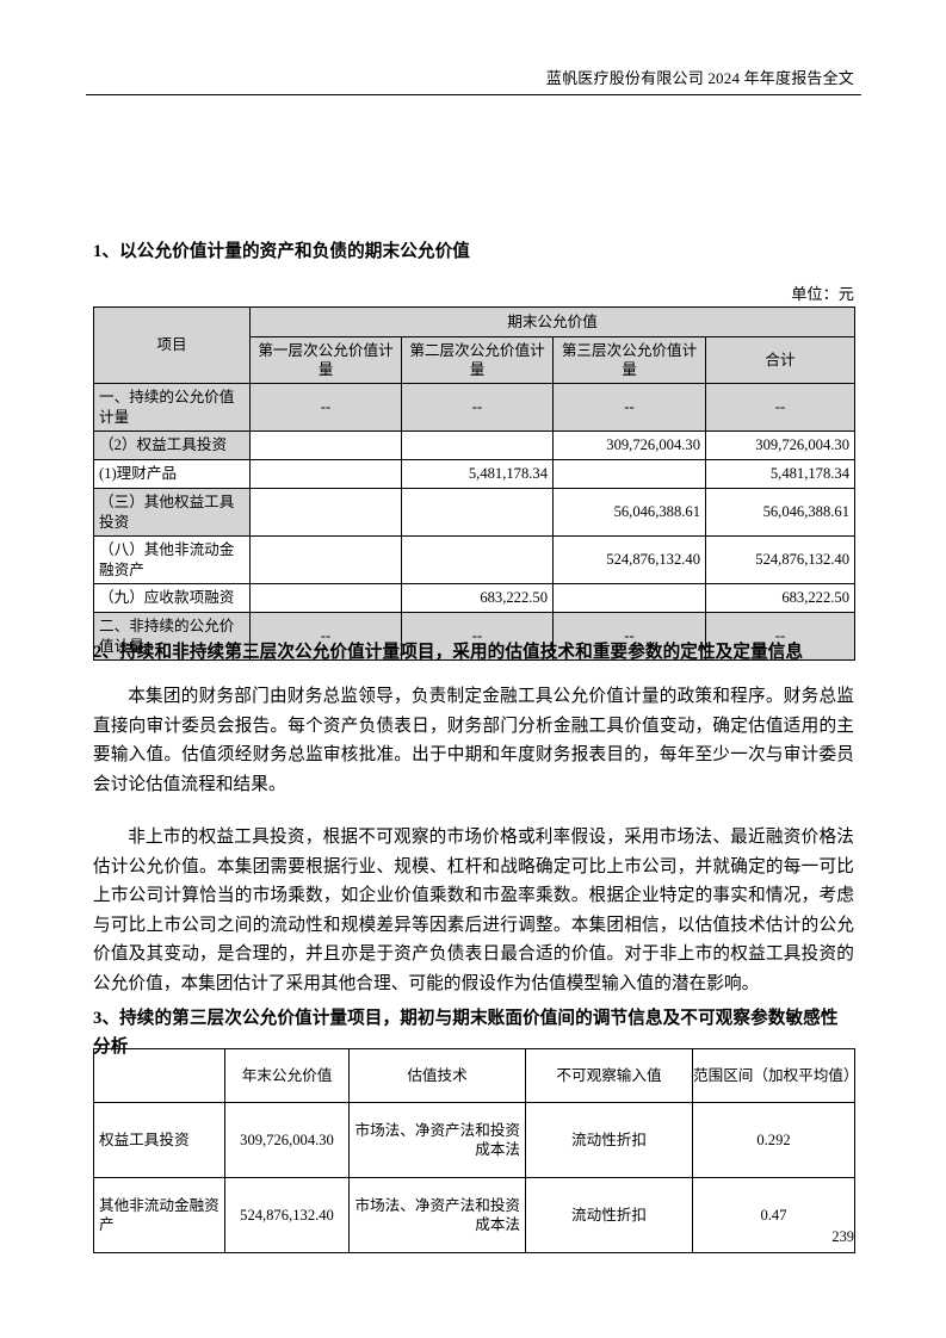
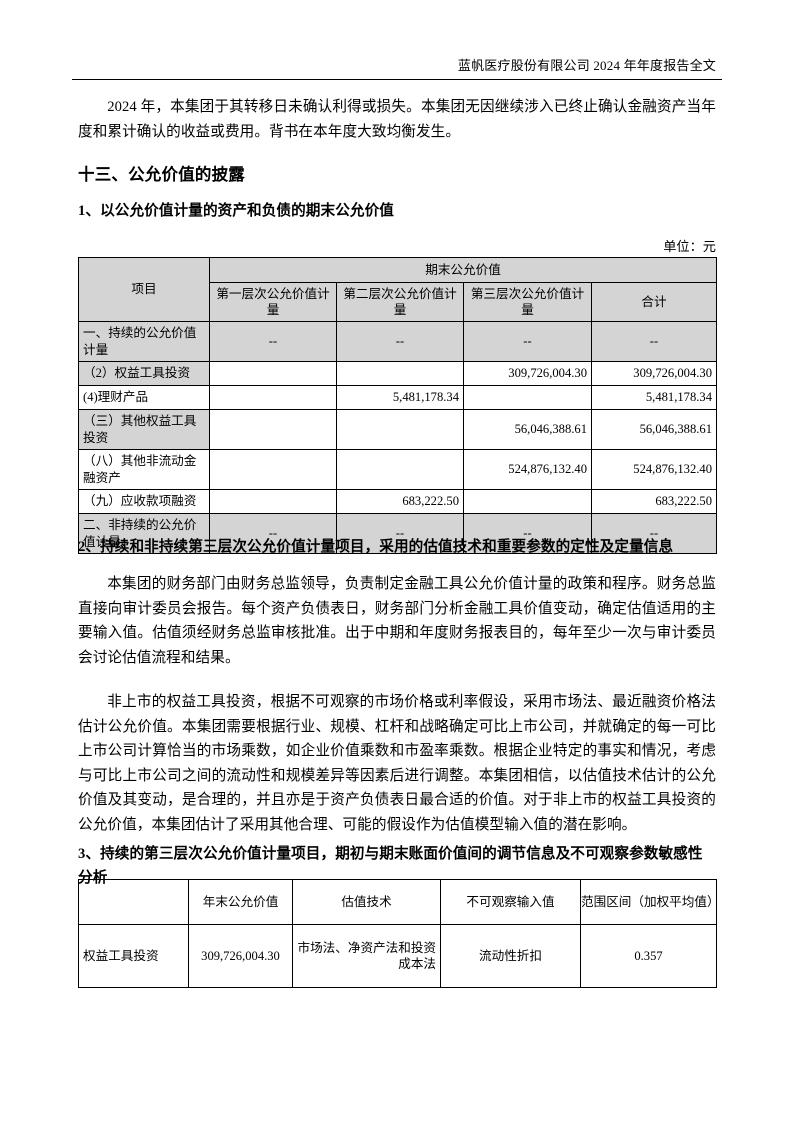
  蓝帆医疗股份有限公司 2024 年年度报告全文
+ 2024 年，本集团于其转移日未确认利得或损失。本集团无因继续涉入已终止确认金融资产当年度和累计确认的收益或费用。背书在本年度大致均衡发生。
+ 十三、公允价值的披露
  1、以公允价值计量的资产和负债的期末公允价值
  单位：元
  项目	期末公允价值
  第一层次公允价值计量	第二层次公允价值计量	第三层次公允价值计量	合计
  一、持续的公允价值计量	--	--	--	--
  （2）权益工具投资			309,726,004.30	309,726,004.30
- (1)理财产品		5,481,178.34		5,481,178.34
+ (4)理财产品		5,481,178.34		5,481,178.34
  （三）其他权益工具投资			56,046,388.61	56,046,388.61
  （八）其他非流动金融资产			524,876,132.40	524,876,132.40
  （九）应收款项融资		683,222.50		683,222.50
  二、非持续的公允价值计量	--	--	--	--
  2、持续和非持续第三层次公允价值计量项目，采用的估值技术和重要参数的定性及定量信息
  本集团的财务部门由财务总监领导，负责制定金融工具公允价值计量的政策和程序。财务总监直接向审计委员会报告。每个资产负债表日，财务部门分析金融工具价值变动，确定估值适用的主要输入值。估值须经财务总监审核批准。出于中期和年度财务报表目的，每年至少一次与审计委员会讨论估值流程和结果。
  非上市的权益工具投资，根据不可观察的市场价格或利率假设，采用市场法、最近融资价格法估计公允价值。本集团需要根据行业、规模、杠杆和战略确定可比上市公司，并就确定的每一可比上市公司计算恰当的市场乘数，如企业价值乘数和市盈率乘数。根据企业特定的事实和情况，考虑与可比上市公司之间的流动性和规模差异等因素后进行调整。本集团相信，以估值技术估计的公允价值及其变动，是合理的，并且亦是于资产负债表日最合适的价值。对于非上市的权益工具投资的公允价值，本集团估计了采用其他合理、可能的假设作为估值模型输入值的潜在影响。
  3、持续的第三层次公允价值计量项目，期初与期末账面价值间的调节信息及不可观察参数敏感性分析
  	年末公允价值	估值技术	不可观察输入值	范围区间（加权平均值）
- 权益工具投资	309,726,004.30	市场法、净资产法和投资成本法	流动性折扣	0.292
+ 权益工具投资	309,726,004.30	市场法、净资产法和投资成本法	流动性折扣	0.357
- 其他非流动金融资产	524,876,132.40	市场法、净资产法和投资成本法	流动性折扣	0.47
- 239
